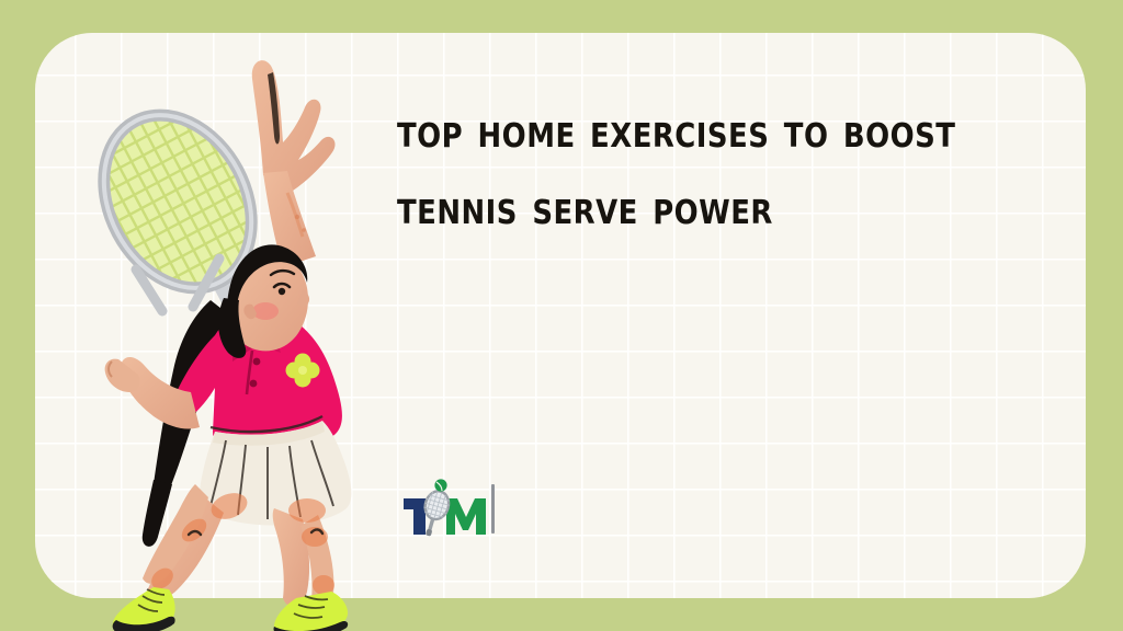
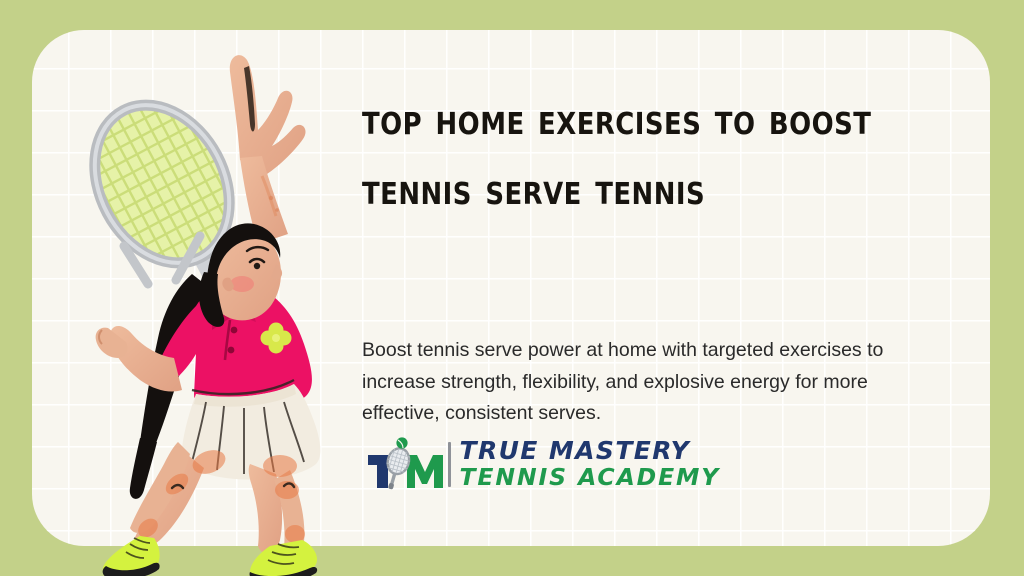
- top home exercises to boost tennis serve power
+ top home exercises to boost tennis serve tennis
+ Boost tennis serve power at home with targeted exercises to increase strength, flexibility, and explosive energy for more effective, consistent serves.
+ TRUE MASTERY
+ TENNIS ACADEMY
